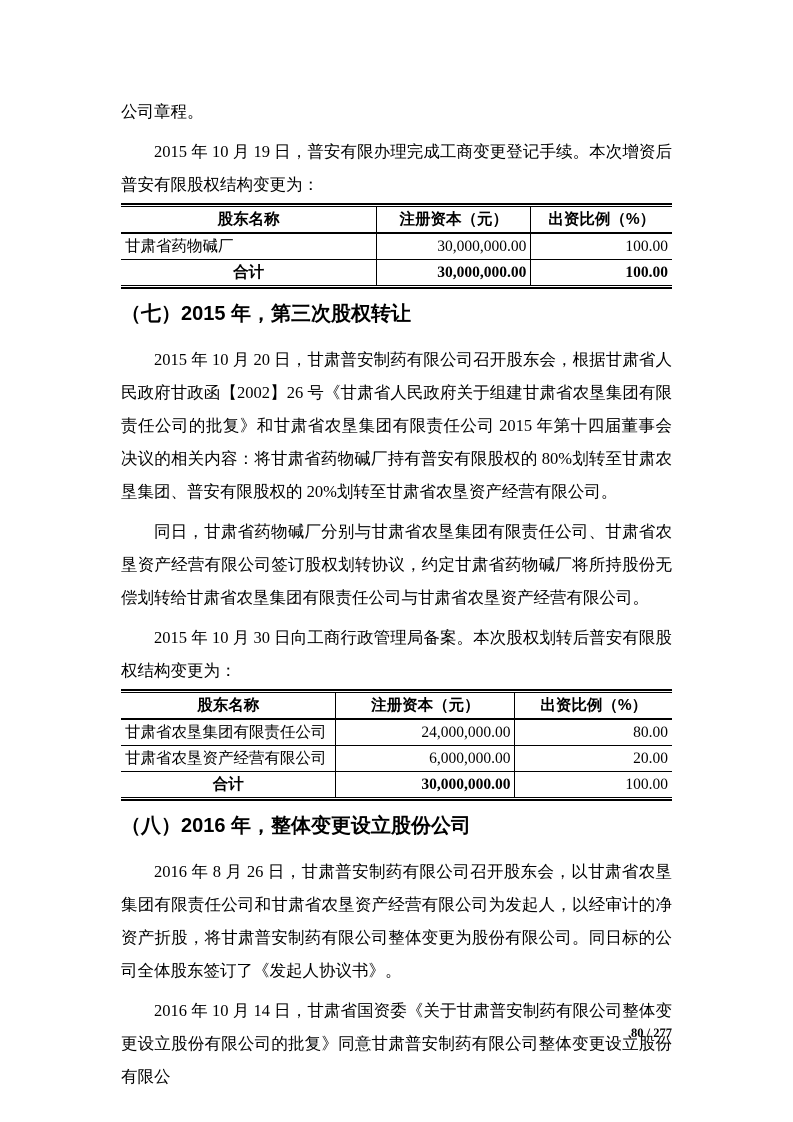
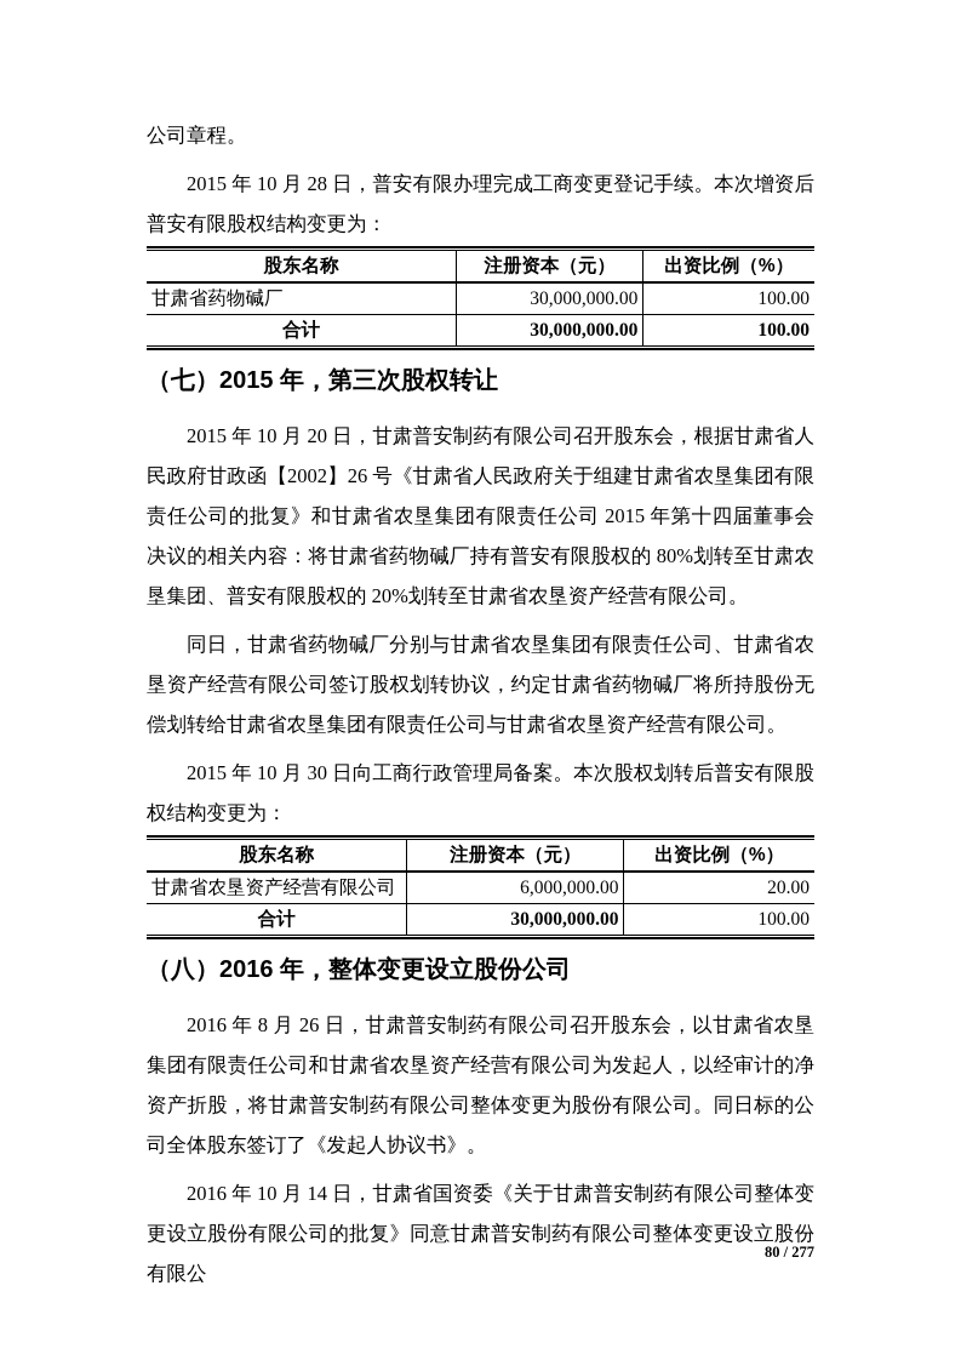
  公司章程。
- 2015 年 10 月 19 日，普安有限办理完成工商变更登记手续。本次增资后普安有限股权结构变更为：
+ 2015 年 10 月 28 日，普安有限办理完成工商变更登记手续。本次增资后普安有限股权结构变更为：
  股东名称	注册资本（元）	出资比例（%）
  甘肃省药物碱厂	30,000,000.00	100.00
  合计	30,000,000.00	100.00
  （七）2015 年，第三次股权转让
  2015 年 10 月 20 日，甘肃普安制药有限公司召开股东会，根据甘肃省人民政府甘政函【2002】26 号《甘肃省人民政府关于组建甘肃省农垦集团有限责任公司的批复》和甘肃省农垦集团有限责任公司 2015 年第十四届董事会决议的相关内容：将甘肃省药物碱厂持有普安有限股权的 80%划转至甘肃农垦集团、普安有限股权的 20%划转至甘肃省农垦资产经营有限公司。
  同日，甘肃省药物碱厂分别与甘肃省农垦集团有限责任公司、甘肃省农垦资产经营有限公司签订股权划转协议，约定甘肃省药物碱厂将所持股份无偿划转给甘肃省农垦集团有限责任公司与甘肃省农垦资产经营有限公司。
  2015 年 10 月 30 日向工商行政管理局备案。本次股权划转后普安有限股权结构变更为：
  股东名称	注册资本（元）	出资比例（%）
- 甘肃省农垦集团有限责任公司	24,000,000.00	80.00
  甘肃省农垦资产经营有限公司	6,000,000.00	20.00
  合计	30,000,000.00	100.00
  （八）2016 年，整体变更设立股份公司
  2016 年 8 月 26 日，甘肃普安制药有限公司召开股东会，以甘肃省农垦集团有限责任公司和甘肃省农垦资产经营有限公司为发起人，以经审计的净资产折股，将甘肃普安制药有限公司整体变更为股份有限公司。同日标的公司全体股东签订了《发起人协议书》。
  2016 年 10 月 14 日，甘肃省国资委《关于甘肃普安制药有限公司整体变更设立股份有限公司的批复》同意甘肃普安制药有限公司整体变更设立股份有限公
  80 / 277
